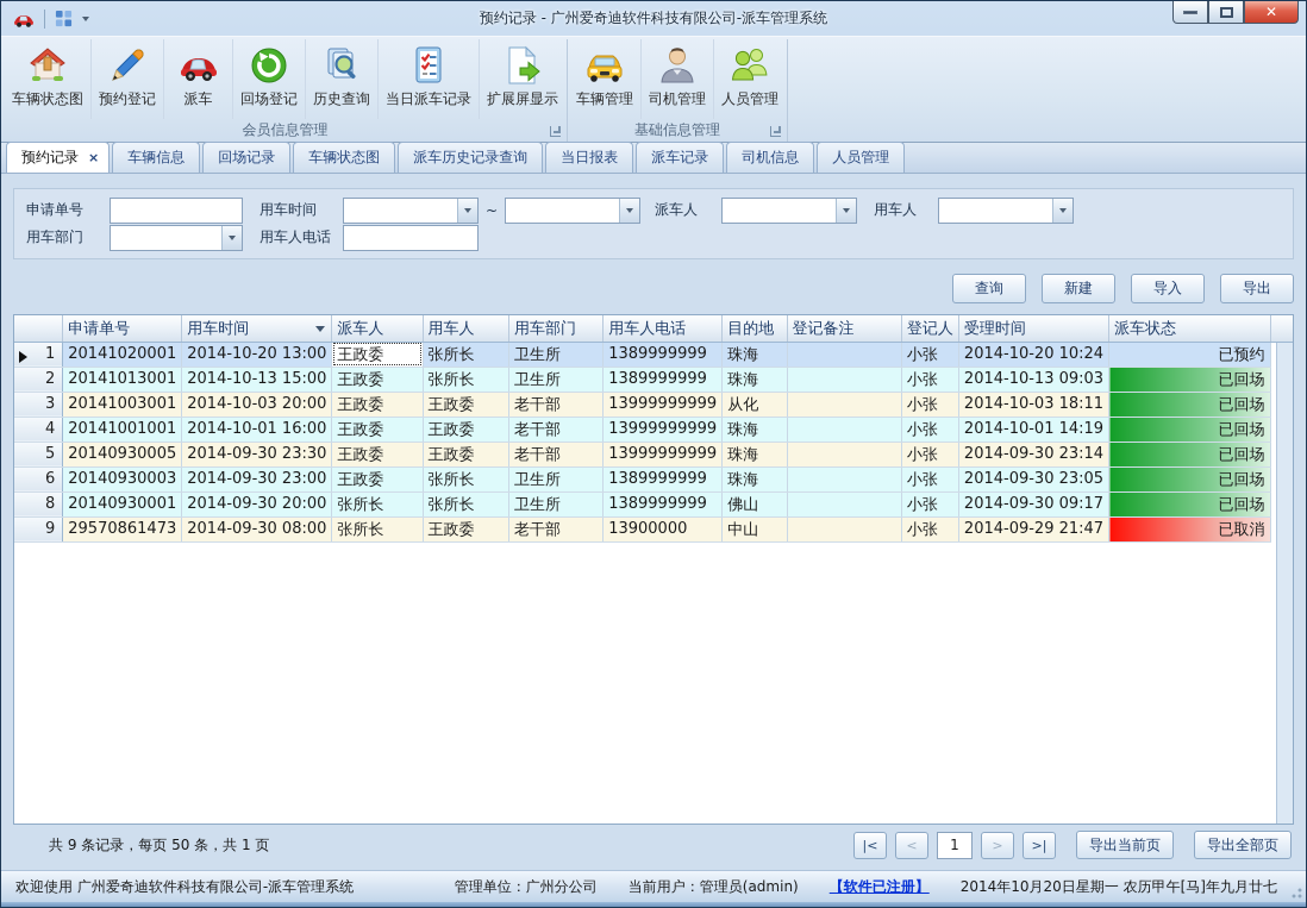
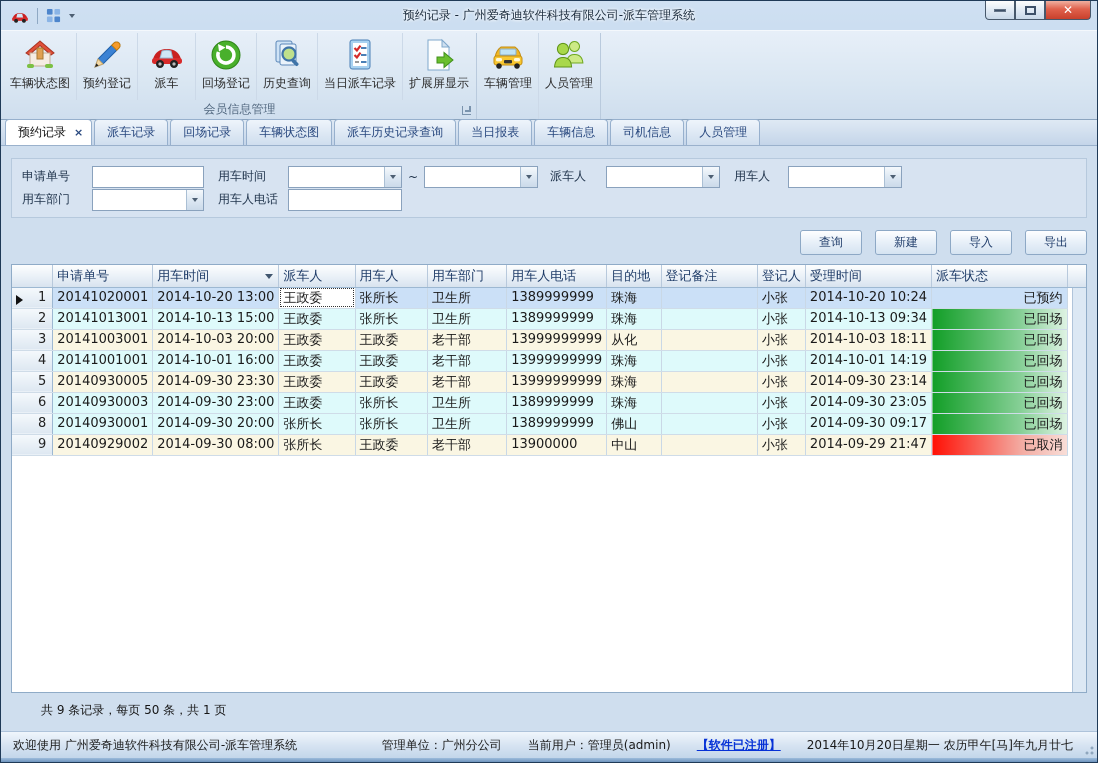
  预约记录 - 广州爱奇迪软件科技有限公司-派车管理系统
  ✕
  车辆状态图
  预约登记
  派车
  回场登记
  历史查询
  当日派车记录
  扩展屏显示
  会员信息管理
  车辆管理
- 司机管理
  人员管理
- 基础信息管理
  预约记录
  ×
- 车辆信息
+ 派车记录
  回场记录
  车辆状态图
  派车历史记录查询
  当日报表
- 派车记录
+ 车辆信息
  司机信息
  人员管理
  申请单号
  用车时间
  ~
  派车人
  用车人
  用车部门
  用车人电话
  查询
  新建
  导入
  导出
  	申请单号	用车时间	派车人	用车人	用车部门	用车人电话	目的地	登记备注	登记人	受理时间	派车状态
  1	20141020001	2014-10-20 13:00	王政委	张所长	卫生所	1389999999	珠海		小张	2014-10-20 10:24	已预约
- 2	20141013001	2014-10-13 15:00	王政委	张所长	卫生所	1389999999	珠海		小张	2014-10-13 09:03	已回场
+ 2	20141013001	2014-10-13 15:00	王政委	张所长	卫生所	1389999999	珠海		小张	2014-10-13 09:34	已回场
  3	20141003001	2014-10-03 20:00	王政委	王政委	老干部	13999999999	从化		小张	2014-10-03 18:11	已回场
  4	20141001001	2014-10-01 16:00	王政委	王政委	老干部	13999999999	珠海		小张	2014-10-01 14:19	已回场
  5	20140930005	2014-09-30 23:30	王政委	王政委	老干部	13999999999	珠海		小张	2014-09-30 23:14	已回场
  6	20140930003	2014-09-30 23:00	王政委	张所长	卫生所	1389999999	珠海		小张	2014-09-30 23:05	已回场
  8	20140930001	2014-09-30 20:00	张所长	张所长	卫生所	1389999999	佛山		小张	2014-09-30 09:17	已回场
- 9	29570861473	2014-09-30 08:00	张所长	王政委	老干部	13900000	中山		小张	2014-09-29 21:47	已取消
+ 9	20140929002	2014-09-30 08:00	张所长	王政委	老干部	13900000	中山		小张	2014-09-29 21:47	已取消
  共 9 条记录，每页 50 条，共 1 页
- |<
- <
- 1
- >
- >|
- 导出当前页
- 导出全部页
  欢迎使用 广州爱奇迪软件科技有限公司-派车管理系统
  管理单位：广州分公司
  当前用户：管理员(admin)
  【软件已注册】
  2014年10月20日星期一 农历甲午[马]年九月廿七
